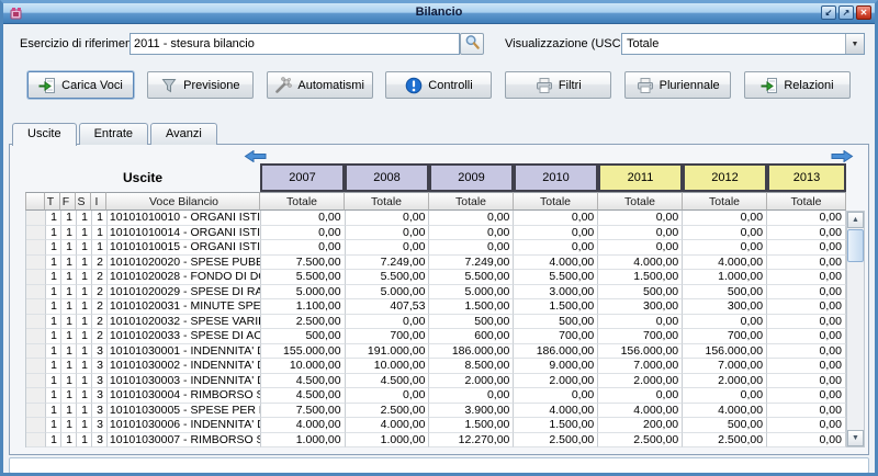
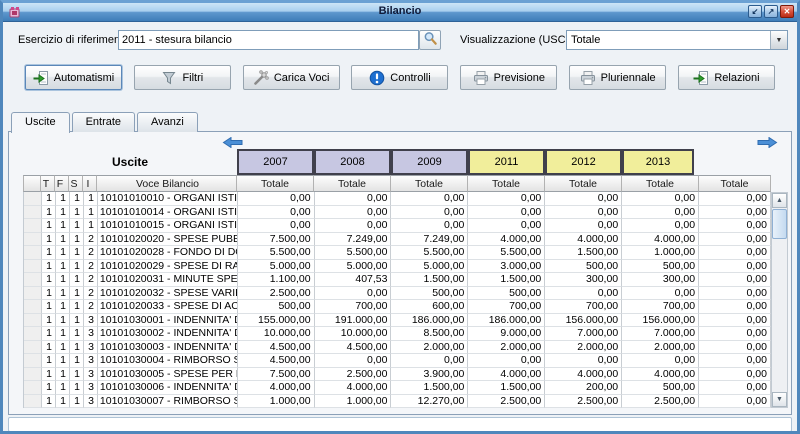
  Bilancio
  ↙
  ↗
  ✕
  Esercizio di riferime
  2011 - stesura bilancio
  Visualizzazione (USC
  Totale
- Carica Voci
+ Automatismi
- Previsione
+ Filtri
- Automatismi
+ Carica Voci
  Controlli
- Filtri
+ Previsione
  Pluriennale
  Relazioni
  Uscite
  Entrate
  Avanzi
  Uscite
  2007
  2008
  2009
- 2010
  2011
  2012
  2013
  T
  F
  S
  I
  Voce Bilancio
  Totale
  Totale
  Totale
  Totale
  Totale
  Totale
  Totale
  1
  1
  1
  1
  10101010010 - ORGANI ISTI
  0,00
  0,00
  0,00
  0,00
  0,00
  0,00
  0,00
  1
  1
  1
  1
  10101010014 - ORGANI ISTI
  0,00
  0,00
  0,00
  0,00
  0,00
  0,00
  0,00
  1
  1
  1
  1
  10101010015 - ORGANI ISTI
  0,00
  0,00
  0,00
  0,00
  0,00
  0,00
  0,00
  1
  1
  1
  2
  10101020020 - SPESE PUBB
  7.500,00
  7.249,00
  7.249,00
  4.000,00
  4.000,00
  4.000,00
  0,00
  1
  1
  1
  2
  10101020028 - FONDO DI D
  5.500,00
  5.500,00
  5.500,00
  5.500,00
  1.500,00
  1.000,00
  0,00
  1
  1
  1
  2
  10101020029 - SPESE DI RA
  5.000,00
  5.000,00
  5.000,00
  3.000,00
  500,00
  500,00
  0,00
  1
  1
  1
  2
  10101020031 - MINUTE SPE
  1.100,00
  407,53
  1.500,00
  1.500,00
  300,00
  300,00
  0,00
  1
  1
  1
  2
  10101020032 - SPESE VARI
  2.500,00
  0,00
  500,00
  500,00
  0,00
  0,00
  0,00
  1
  1
  1
  2
  10101020033 - SPESE DI AC
  500,00
  700,00
  600,00
  700,00
  700,00
  700,00
  0,00
  1
  1
  1
  3
  10101030001 - INDENNITA'
  155.000,00
  191.000,00
  186.000,00
  186.000,00
  156.000,00
  156.000,00
  0,00
  1
  1
  1
  3
  10101030002 - INDENNITA'
  10.000,00
  10.000,00
  8.500,00
  9.000,00
  7.000,00
  7.000,00
  0,00
  1
  1
  1
  3
  10101030003 - INDENNITA'
  4.500,00
  4.500,00
  2.000,00
  2.000,00
  2.000,00
  2.000,00
  0,00
  1
  1
  1
  3
  10101030004 - RIMBORSO
  4.500,00
  0,00
  0,00
  0,00
  0,00
  0,00
  0,00
  1
  1
  1
  3
  10101030005 - SPESE PER
  7.500,00
  2.500,00
  3.900,00
  4.000,00
  4.000,00
  4.000,00
  0,00
  1
  1
  1
  3
  10101030006 - INDENNITA'
  4.000,00
  4.000,00
  1.500,00
  1.500,00
  200,00
  500,00
  0,00
  1
  1
  1
  3
  10101030007 - RIMBORSO
  1.000,00
  1.000,00
  12.270,00
  2.500,00
  2.500,00
  2.500,00
  0,00
